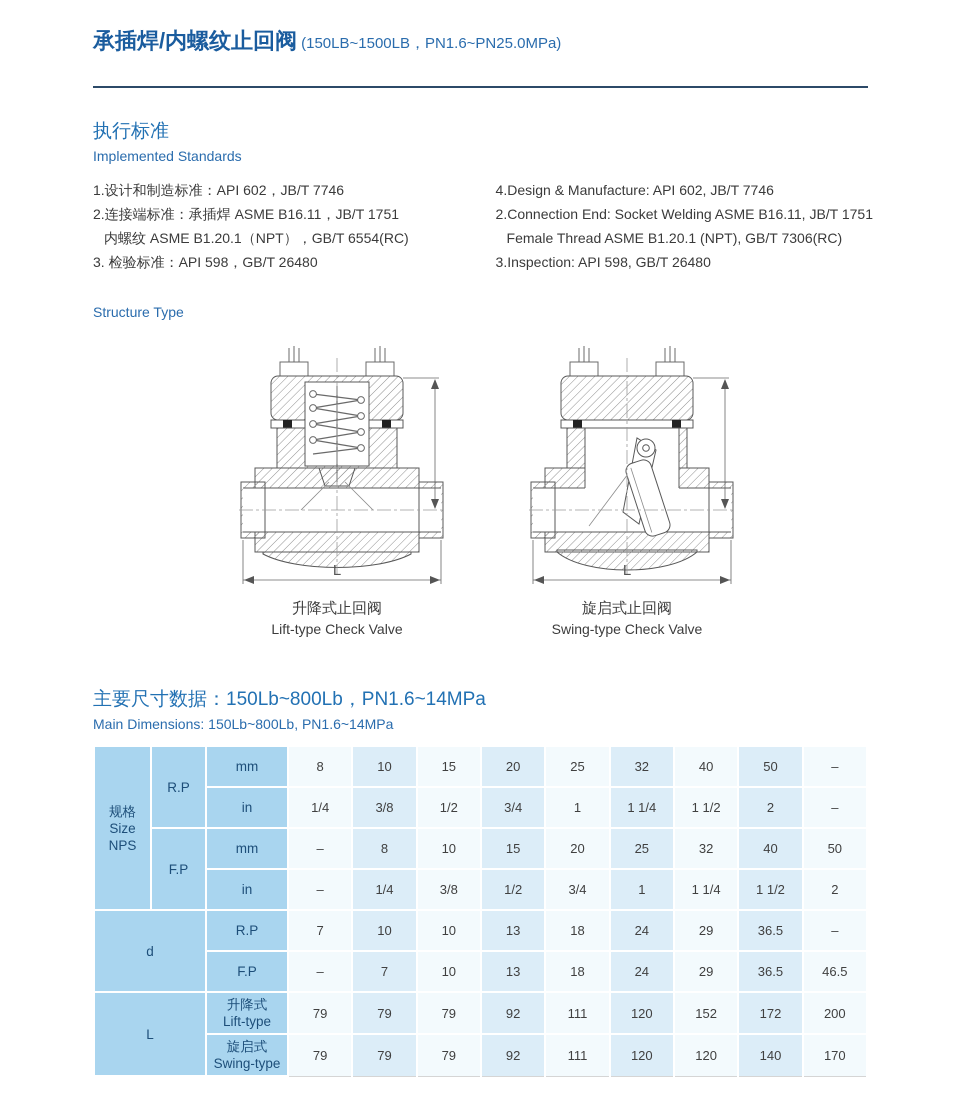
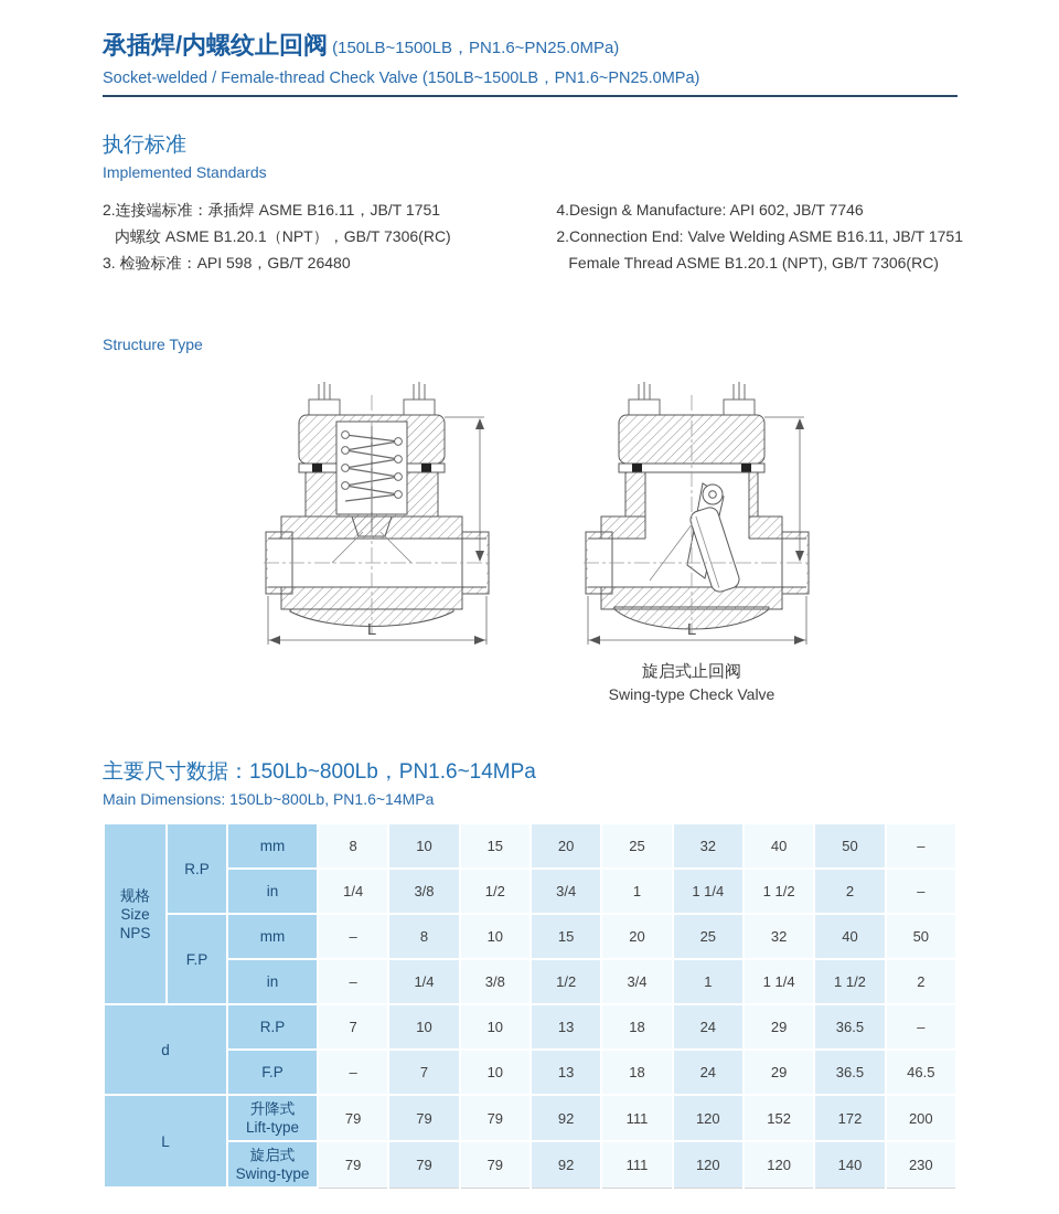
  承插焊/内螺纹止回阀 (150LB~1500LB，PN1.6~PN25.0MPa)
+ Socket-welded / Female-thread Check Valve (150LB~1500LB，PN1.6~PN25.0MPa)
  执行标准
  Implemented Standards
- 1.设计和制造标准：API 602，JB/T 7746
  2.连接端标准：承插焊 ASME B16.11，JB/T 1751
- 内螺纹 ASME B1.20.1（NPT），GB/T 6554(RC)
+ 内螺纹 ASME B1.20.1（NPT），GB/T 7306(RC)
  3. 检验标准：API 598，GB/T 26480
  4.Design & Manufacture: API 602, JB/T 7746
- 2.Connection End: Socket Welding ASME B16.11, JB/T 1751
+ 2.Connection End: Valve Welding ASME B16.11, JB/T 1751
  Female Thread ASME B1.20.1 (NPT), GB/T 7306(RC)
- 3.Inspection: API 598, GB/T 26480
  Structure Type
  L
  L
- 升降式止回阀
- Lift-type Check Valve
  旋启式止回阀
  Swing-type Check Valve
  主要尺寸数据：150Lb~800Lb，PN1.6~14MPa
  Main Dimensions: 150Lb~800Lb, PN1.6~14MPa
  规格 Size NPS	R.P	mm	8	10	15	20	25	32	40	50	–
  in	1/4	3/8	1/2	3/4	1	1 1/4	1 1/2	2	–
  F.P	mm	–	8	10	15	20	25	32	40	50
  in	–	1/4	3/8	1/2	3/4	1	1 1/4	1 1/2	2
  d	R.P	7	10	10	13	18	24	29	36.5	–
  F.P	–	7	10	13	18	24	29	36.5	46.5
  L	升降式 Lift-type	79	79	79	92	111	120	152	172	200
- 旋启式 Swing-type	79	79	79	92	111	120	120	140	170
+ 旋启式 Swing-type	79	79	79	92	111	120	120	140	230
